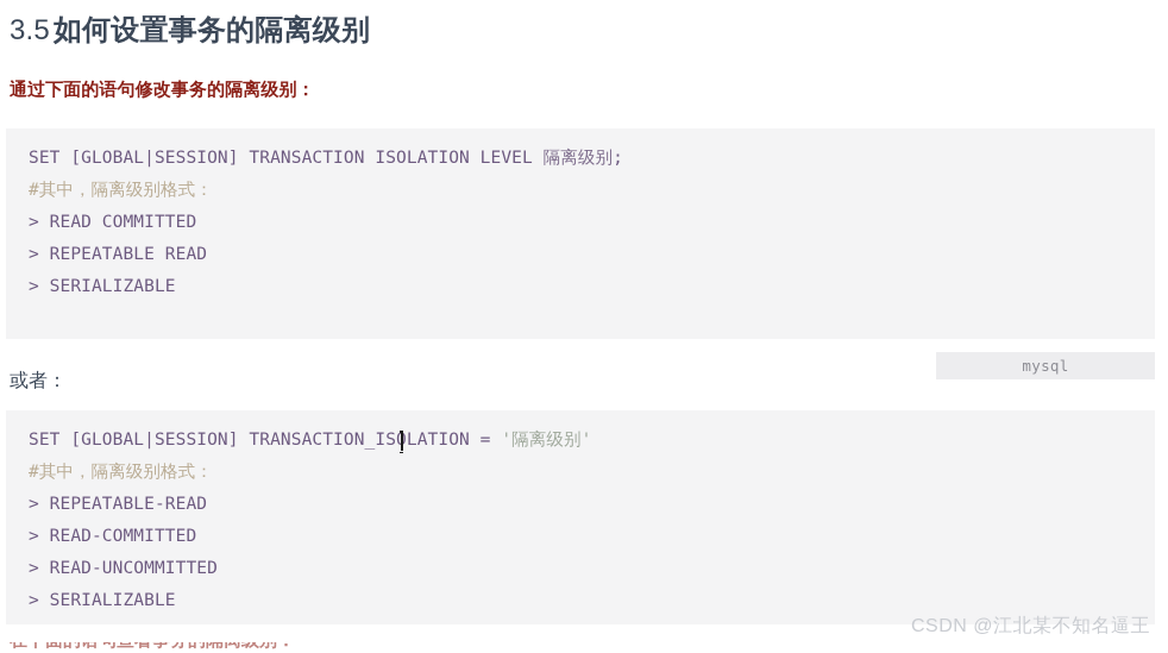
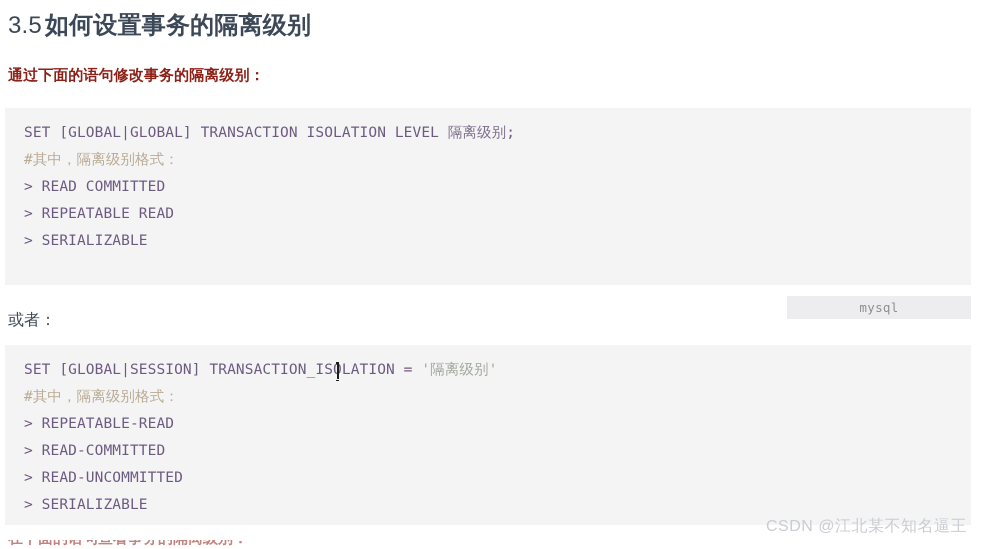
  3.5如何设置事务的隔离级别
  通过下面的语句修改事务的隔离级别：
- SET [GLOBAL|SESSION] TRANSACTION ISOLATION LEVEL 隔离级别;
+ SET [GLOBAL|GLOBAL] TRANSACTION ISOLATION LEVEL 隔离级别;
  #其中，隔离级别格式：
  > READ COMMITTED
  > REPEATABLE READ
  > SERIALIZABLE
  或者：
  mysql
  SET [GLOBAL|SESSION] TRANSACTION_ISLATION = '隔离级别'
  #其中，隔离级别格式：
  > REPEATABLE-READ
  > READ-COMMITTED
  > READ-UNCOMMITTED
  > SERIALIZABLE
  CSDN @江北某不知名逼王
